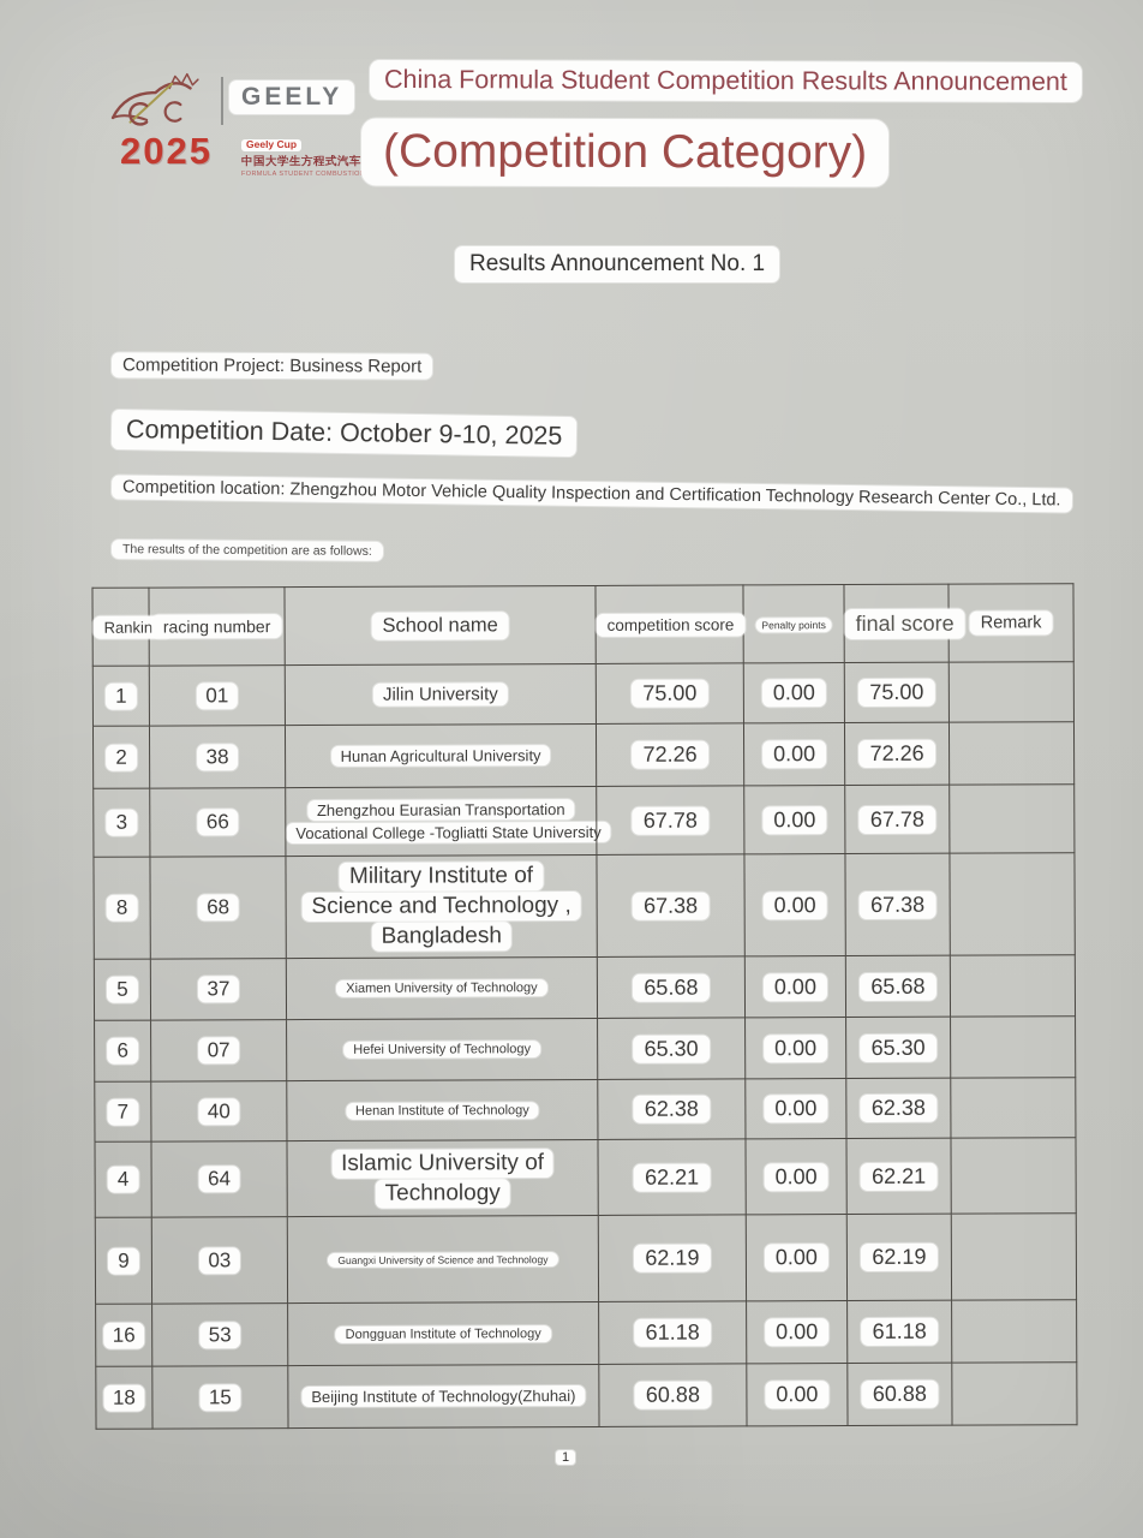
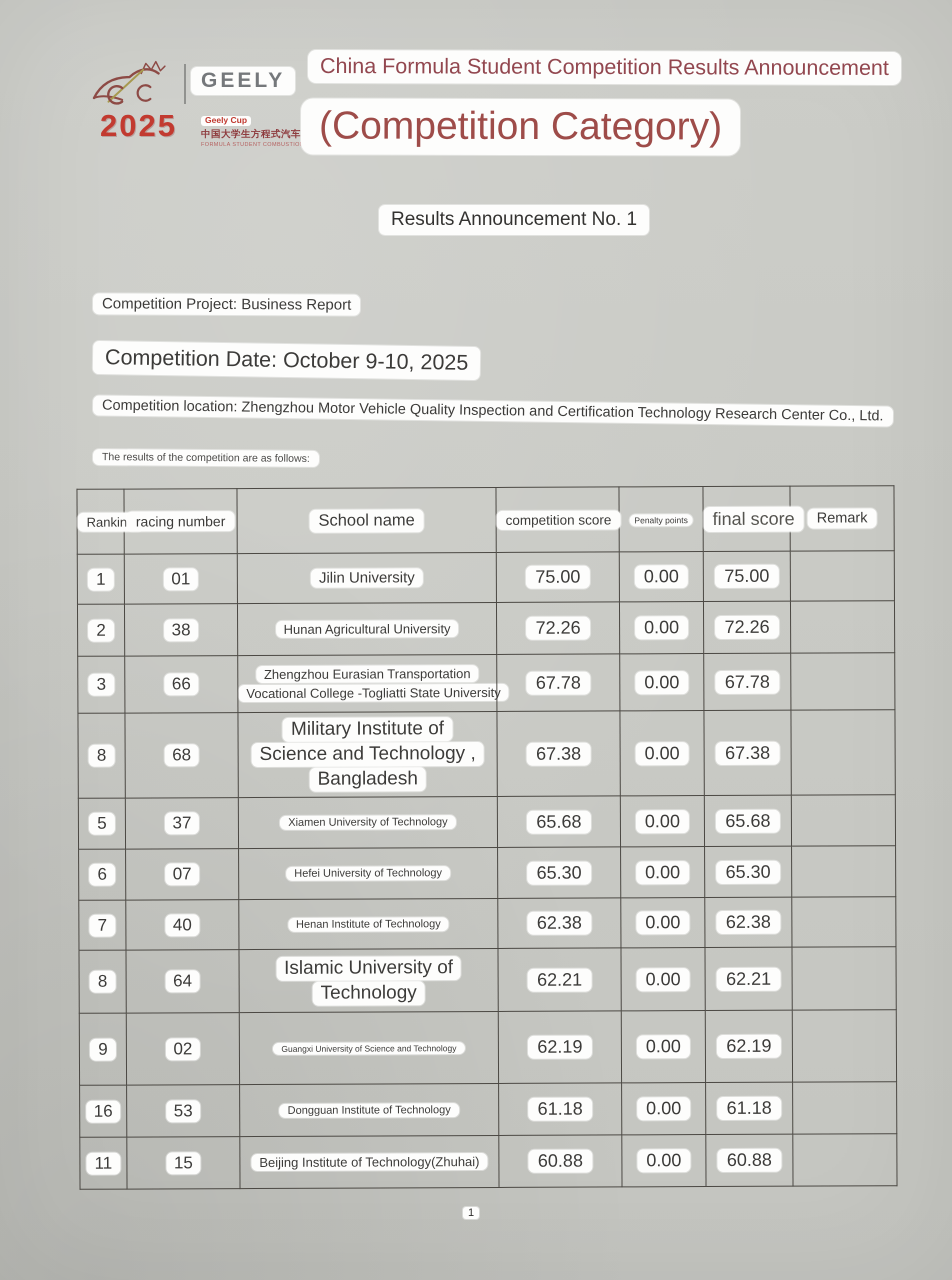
  GEELY
  2025
  Geely Cup
  中国大学生方程式汽车
  China Formula Student Competition Results Announcement
  (Competition Category)
  Results Announcement No. 1
  Competition Project: Business Report
  Competition Date: October 9-10, 2025
  Competition location: Zhengzhou Motor Vehicle Quality Inspection and Certification Technology Research Center Co., Ltd.
  The results of the competition are as follows:
  Rankin	racing number	School name	competition score	Penalty points	final score	Remark
  1	01	Jilin University	75.00	0.00	75.00
  2	38	Hunan Agricultural University	72.26	0.00	72.26
  3	66	Zhengzhou Eurasian TransportationVocational College -Togliatti State University	67.78	0.00	67.78
  8	68	Military Institute ofScience and Technology ,Bangladesh	67.38	0.00	67.38
  5	37	Xiamen University of Technology	65.68	0.00	65.68
  6	07	Hefei University of Technology	65.30	0.00	65.30
  7	40	Henan Institute of Technology	62.38	0.00	62.38
- 4	64	Islamic University ofTechnology	62.21	0.00	62.21
+ 8	64	Islamic University ofTechnology	62.21	0.00	62.21
- 9	03	Guangxi University of Science and Technology	62.19	0.00	62.19
+ 9	02	Guangxi University of Science and Technology	62.19	0.00	62.19
  16	53	Dongguan Institute of Technology	61.18	0.00	61.18
- 18	15	Beijing Institute of Technology(Zhuhai)	60.88	0.00	60.88
+ 11	15	Beijing Institute of Technology(Zhuhai)	60.88	0.00	60.88
  1
